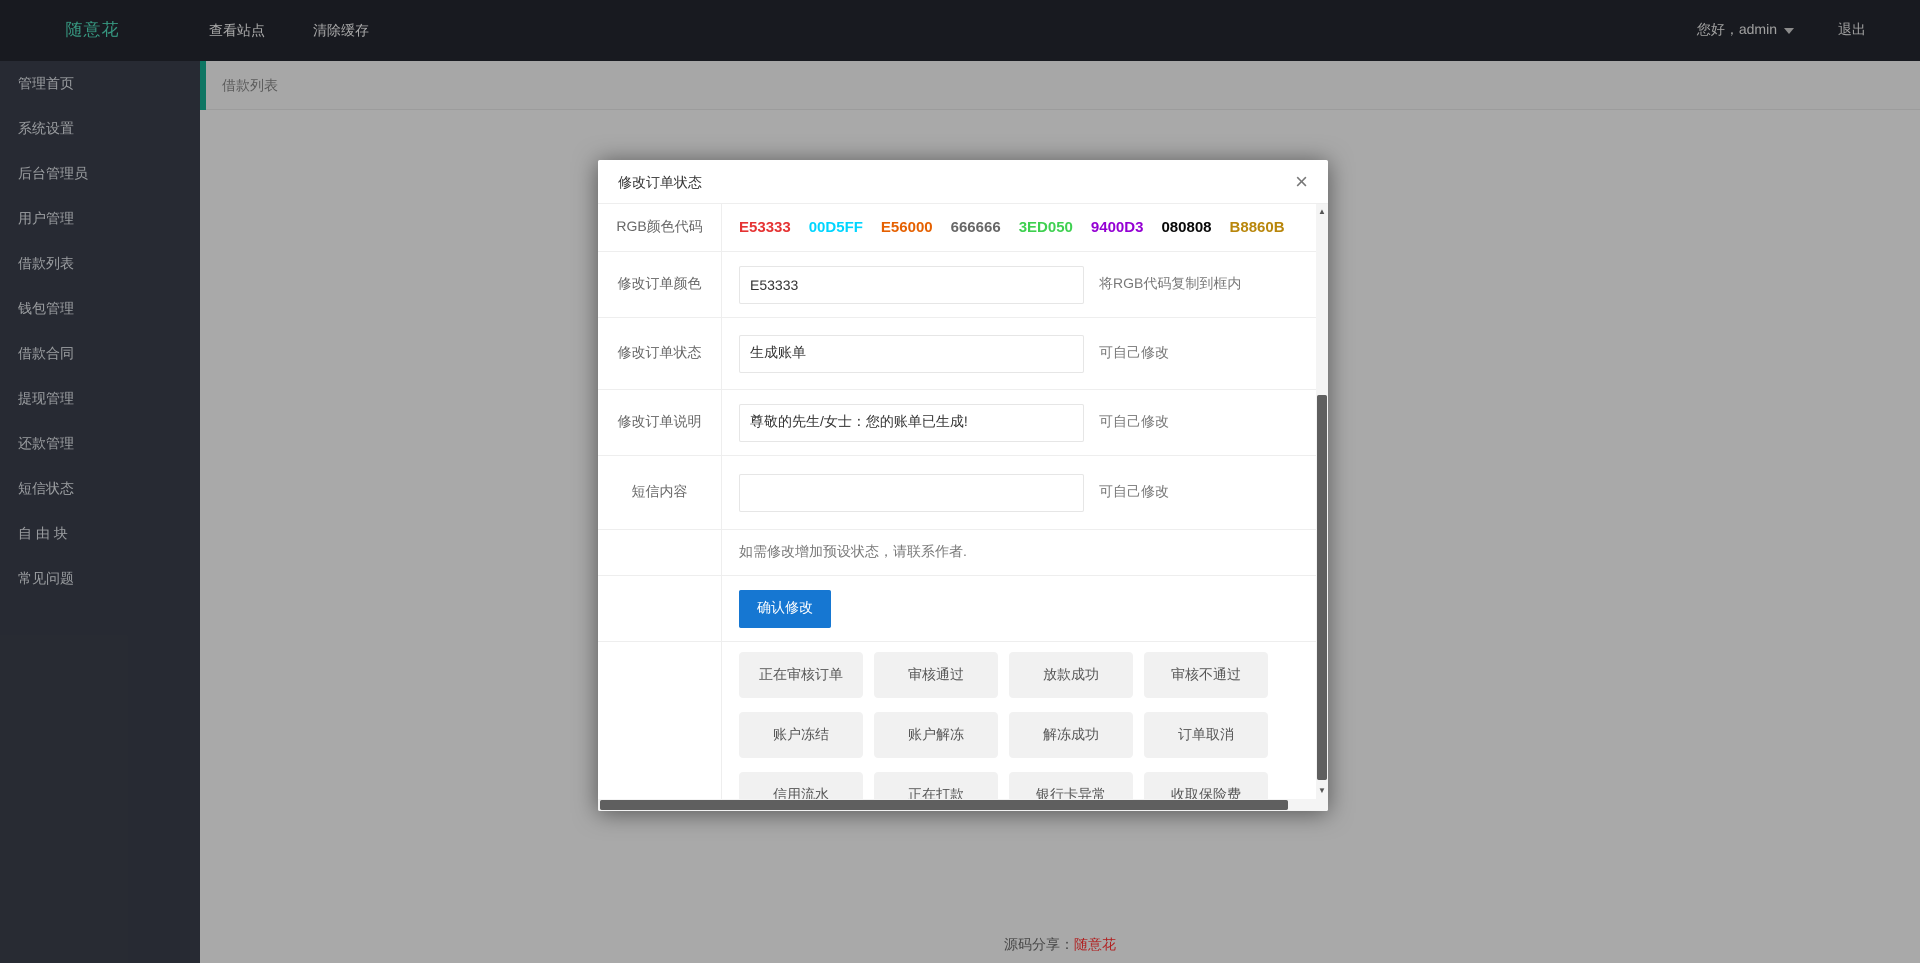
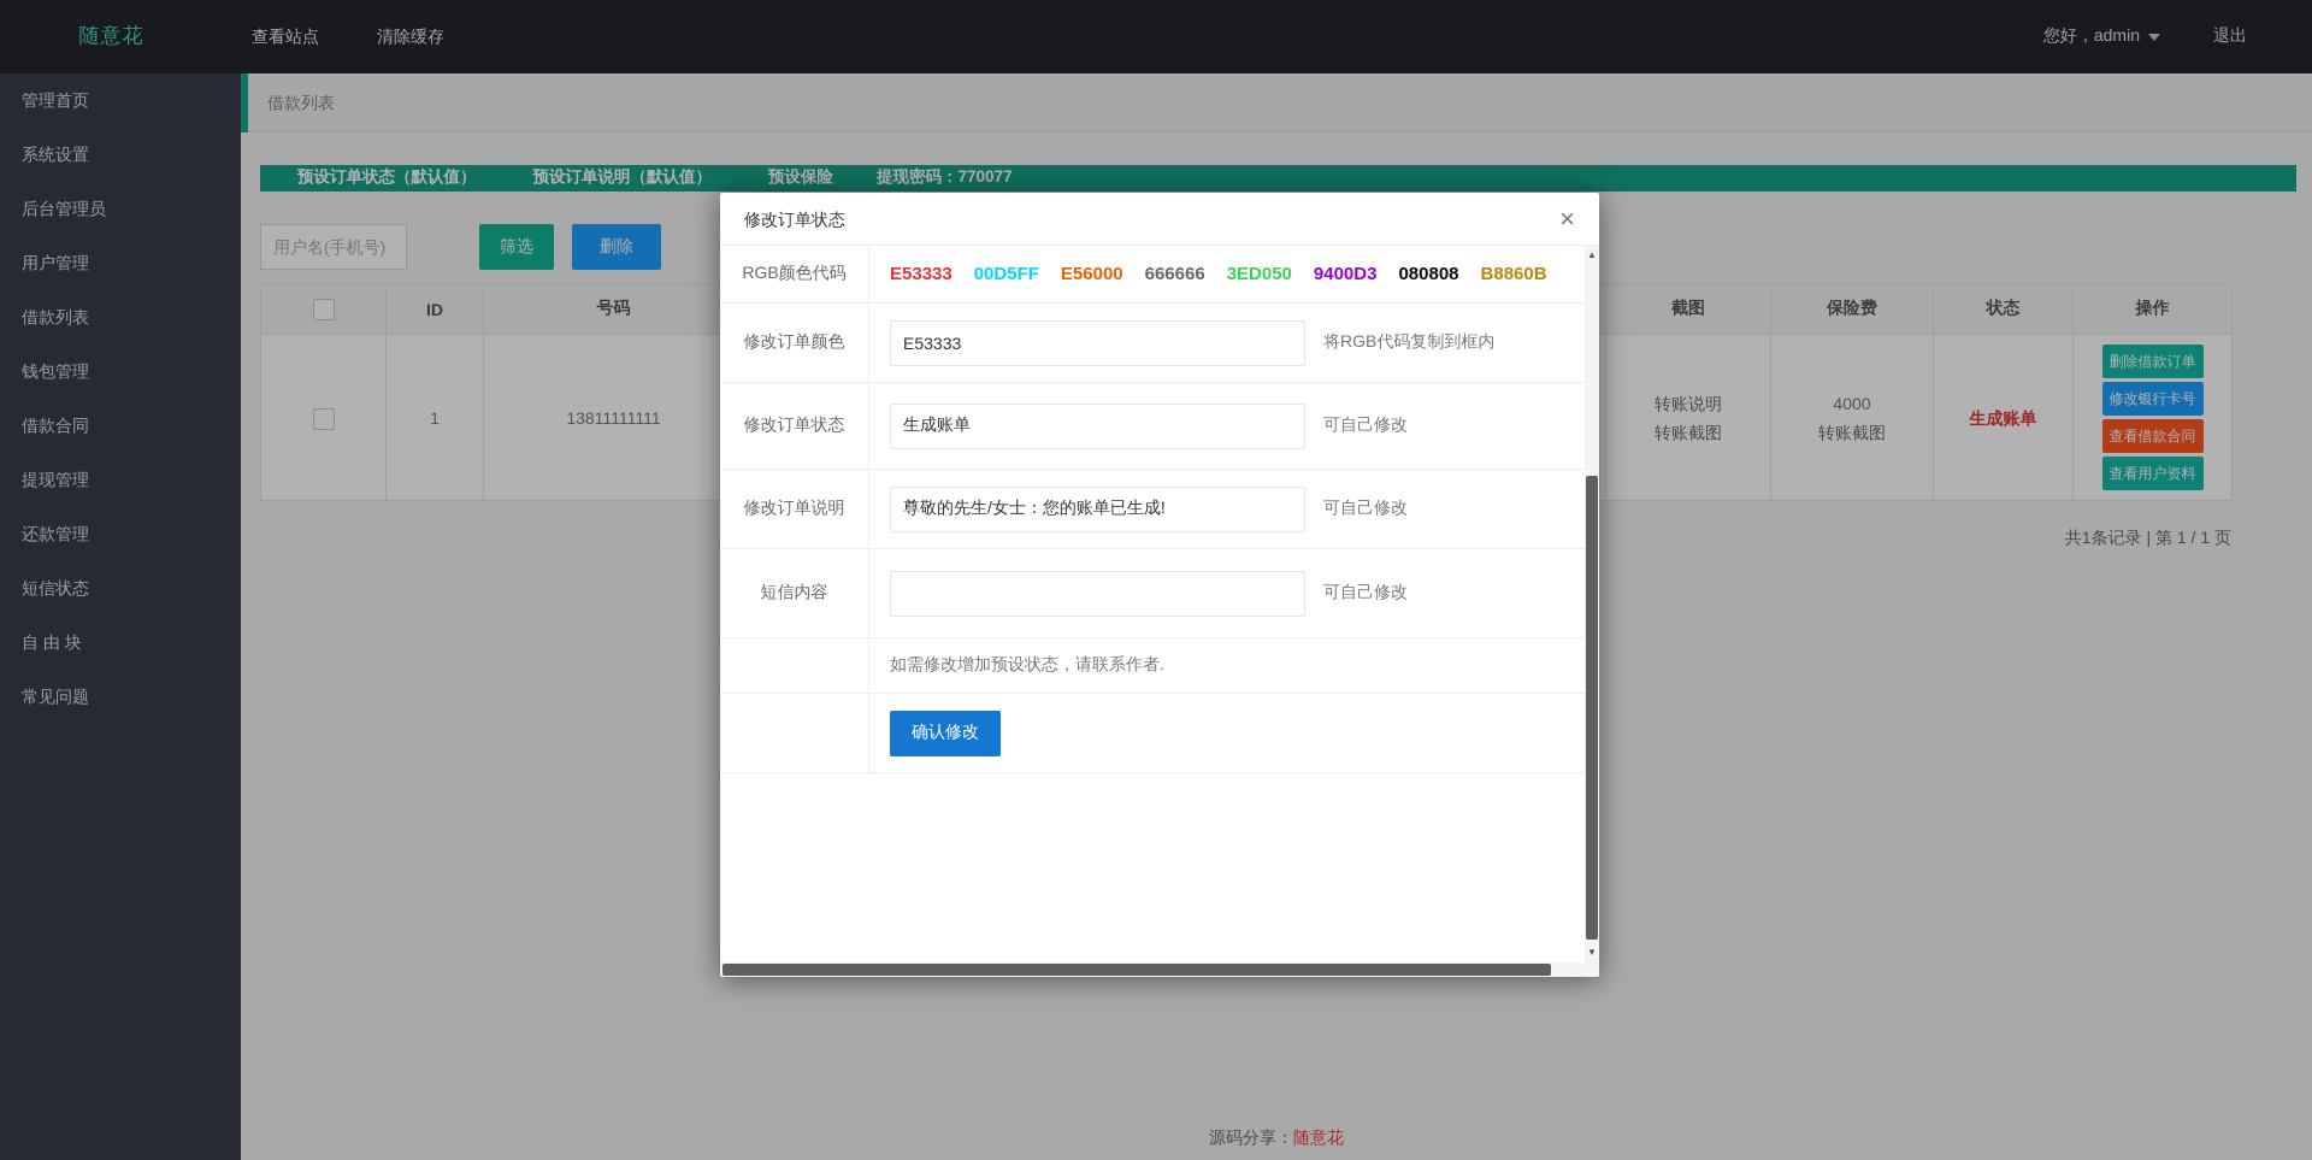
  随意花
  查看站点
  清除缓存
  您好，admin
  退出
  管理首页
  系统设置
  后台管理员
  用户管理
  借款列表
  钱包管理
  借款合同
  提现管理
  还款管理
  短信状态
  自 由 块
  常见问题
  借款列表
+ 预设订单状态（默认值）
+ 预设订单说明（默认值）
+ 预设保险
+ 提现密码：770077
+ 用户名(手机号)
+ 筛选
+ 删除
+ 	ID	号码		截图	保险费	状态	操作
+ 	1	13811111111		转账说明 转账截图	4000 转账截图	生成账单	删除借款订单 修改银行卡号 查看借款合同 查看用户资料
+ 共1条记录 | 第 1 / 1 页
  源码分享：随意花
  修改订单状态
  ×
  RGB颜色代码
  E53333
  00D5FF
  E56000
  666666
  3ED050
  9400D3
  080808
  B8860B
  修改订单颜色
  E53333
  将RGB代码复制到框内
  修改订单状态
  生成账单
  可自己修改
  修改订单说明
  尊敬的先生/女士：您的账单已生成!
  可自己修改
  短信内容
  可自己修改
  如需修改增加预设状态，请联系作者.
  确认修改
- 正在审核订单
- 审核通过
- 放款成功
- 审核不通过
- 账户冻结
- 账户解冻
- 解冻成功
- 订单取消
- 信用流水
- 正在打款
- 银行卡异常
- 收取保险费
  ▲
  ▼
